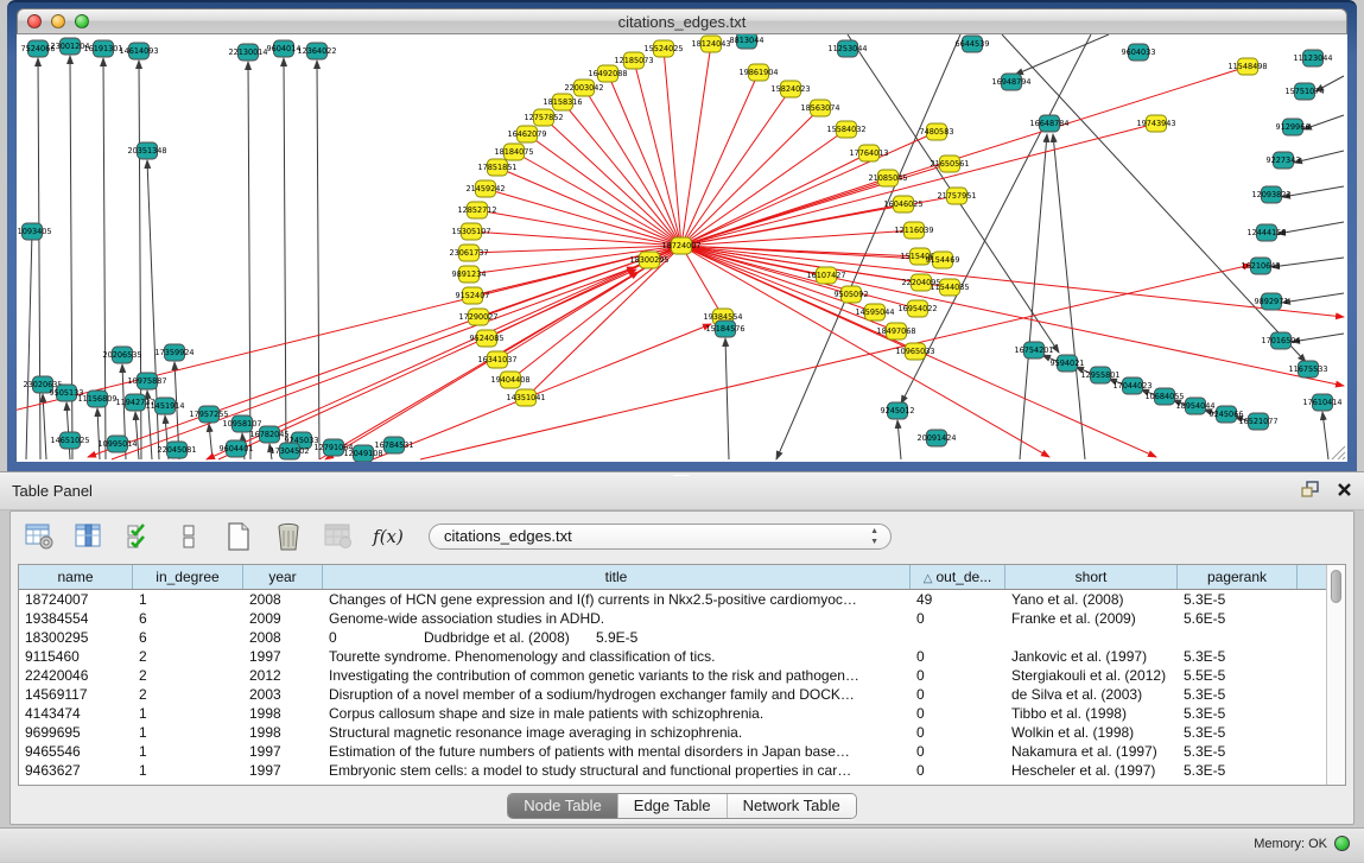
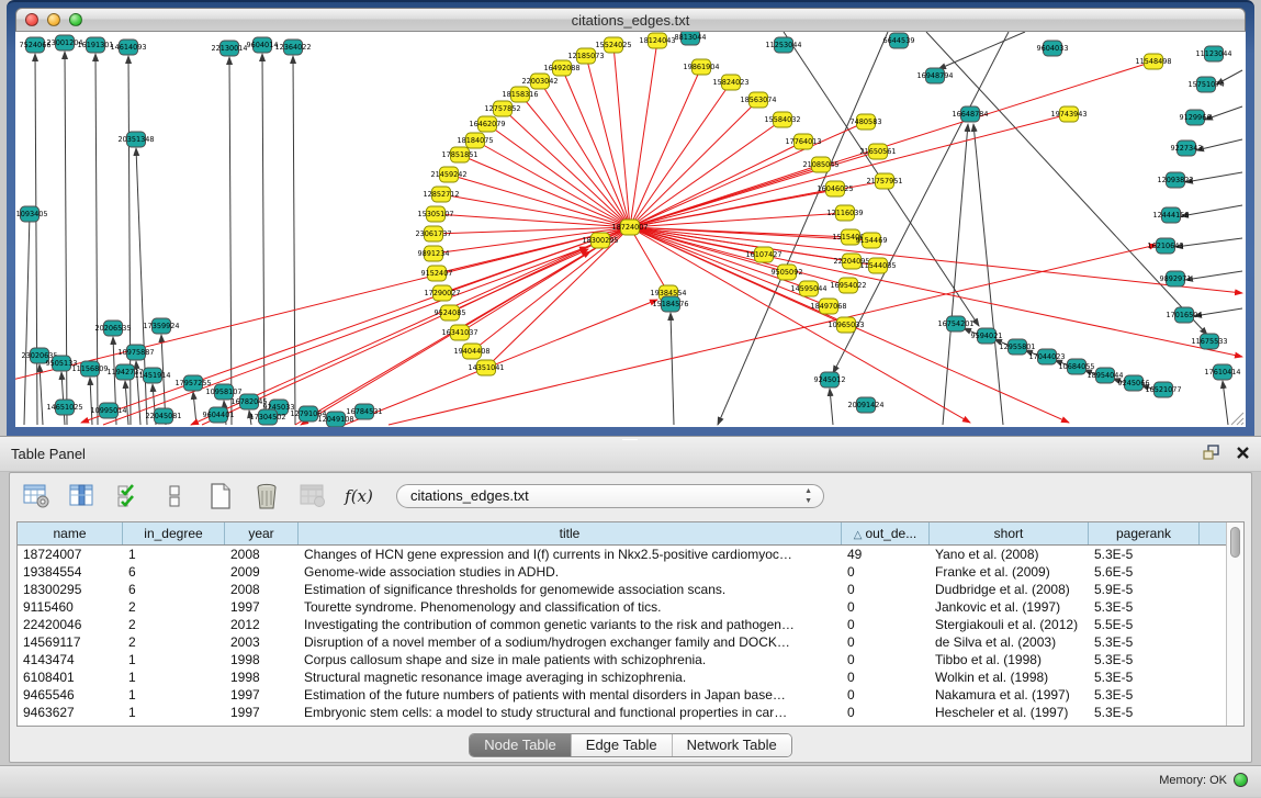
  citations_edges.txt
  18724007
  12185073
  16492088
  22003042
  18158316
  12757852
  16462079
  18184075
  17851851
  21459242
  12852712
  15305107
  23061737
  9891234
  9152407
  17290027
  9524085
  16341037
  19404408
  14351041
  19861904
  15824023
  18563074
  15584032
  17764013
  21085045
  16046025
  12116039
  151540
  22204095
  16954022
  16107427
  9505092
  14595044
  18497068
  10965033
  19384554
  18300295
  7480583
  21650561
  21757951
  11548498
  19743943
  18124043
  15524025
  9154469
  11544035
  7524066
  23001204
  16191301
  14614093
  22130014
  9604014
  12364022
  20351348
  1093405
  2302063
  9505133
  11156809
  20206535
  11942737
  10975887
  11451914
  17359924
  17957255
  10958107
  16782045
  9245033
  12791064
  12049108
  16784531
  10995014
  14651025
  22045081
  9604401
  17304502
  15184576
  9245012
  20091424
  16754201
  9594021
  12955801
  17044023
  10684055
  18954044
  9245066
  16521077
  16648784
  16948794
  6644539
  9604033
  11253044
  8813044
  11123044
  15751074
  9129966
  9227343
  12093822
  12444158
  16210643
  9892971
  17016504
  11675533
  17610414
  Table Panel
  f(x)
  citations_edges.txt
  name
  in_degree
  year
  title
  △ out_de...
  short
  pagerank
  18724007
  1
  2008
  Changes of HCN gene expression and I(f) currents in Nkx2.5-positive cardiomyoc…
  49
  Yano et al. (2008)
  5.3E-5
  19384554
  6
  2009
  Genome-wide association studies in ADHD.
  0
  Franke et al. (2009)
  5.6E-5
  18300295
  6
  2008
+ Estimation of significance thresholds for genomewide association scans.
  0
  Dudbridge et al. (2008)
  5.9E-5
  9115460
  2
  1997
  Tourette syndrome. Phenomenology and classification of tics.
  0
  Jankovic et al. (1997)
  5.3E-5
  22420046
  2
  2012
  Investigating the contribution of common genetic variants to the risk and pathogen…
  0
  Stergiakouli et al. (2012)
  5.5E-5
  14569117
  2
  2003
  Disruption of a novel member of a sodium/hydrogen exchanger family and DOCK…
  0
  de Silva et al. (2003)
  5.3E-5
  4143474
  1
  1998
  Corpus callosum shape and size in male patients with schizophrenia.
  0
  Tibbo et al. (1998)
  5.3E-5
- 9699695
+ 6108401
  1
  1998
  Structural magnetic resonance image averaging in schizophrenia.
  0
  Wolkin et al. (1998)
  5.3E-5
  9465546
  1
  1997
  Estimation of the future numbers of patients with mental disorders in Japan base…
  0
  Nakamura et al. (1997)
  5.3E-5
  9463627
  1
  1997
  Embryonic stem cells: a model to study structural and functional properties in car…
  0
  Hescheler et al. (1997)
  5.3E-5
  Node Table
  Edge Table
  Network Table
  Memory: OK
